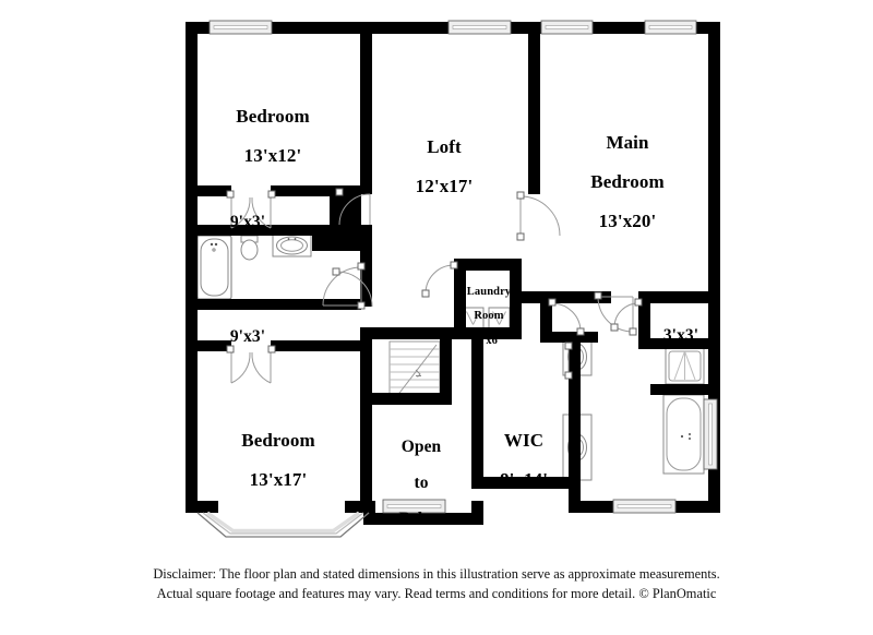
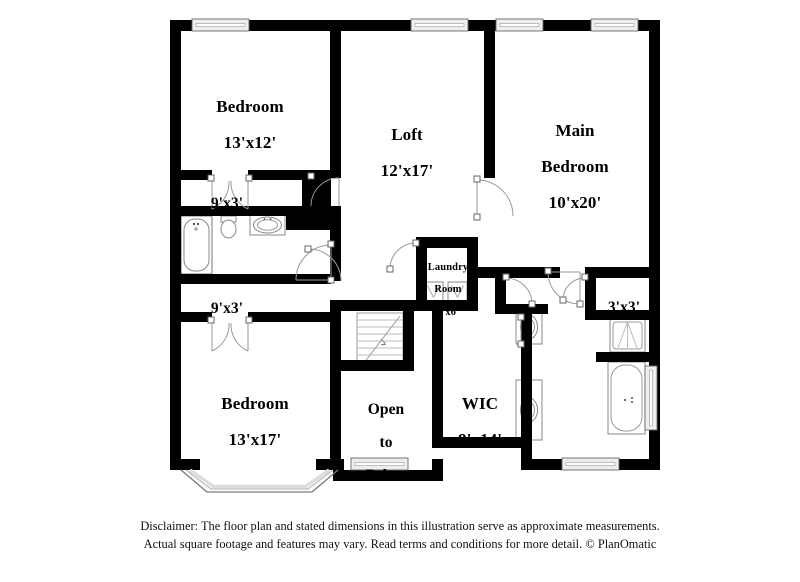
  Bedroom
  13'x12'
  Loft
  12'x17'
  Main
  Bedroom
- 13'x20'
+ 10'x20'
  9'x3'
  9'x3'
  Laundry
  Room
  5'x6'
  3'x3'
  Bedroom
  13'x17'
  Open
  to
  Below
  WIC
  8'x14'
  Disclaimer: The floor plan and stated dimensions in this illustration serve as approximate measurements.
  Actual square footage and features may vary. Read terms and conditions for more detail. © PlanOmatic
